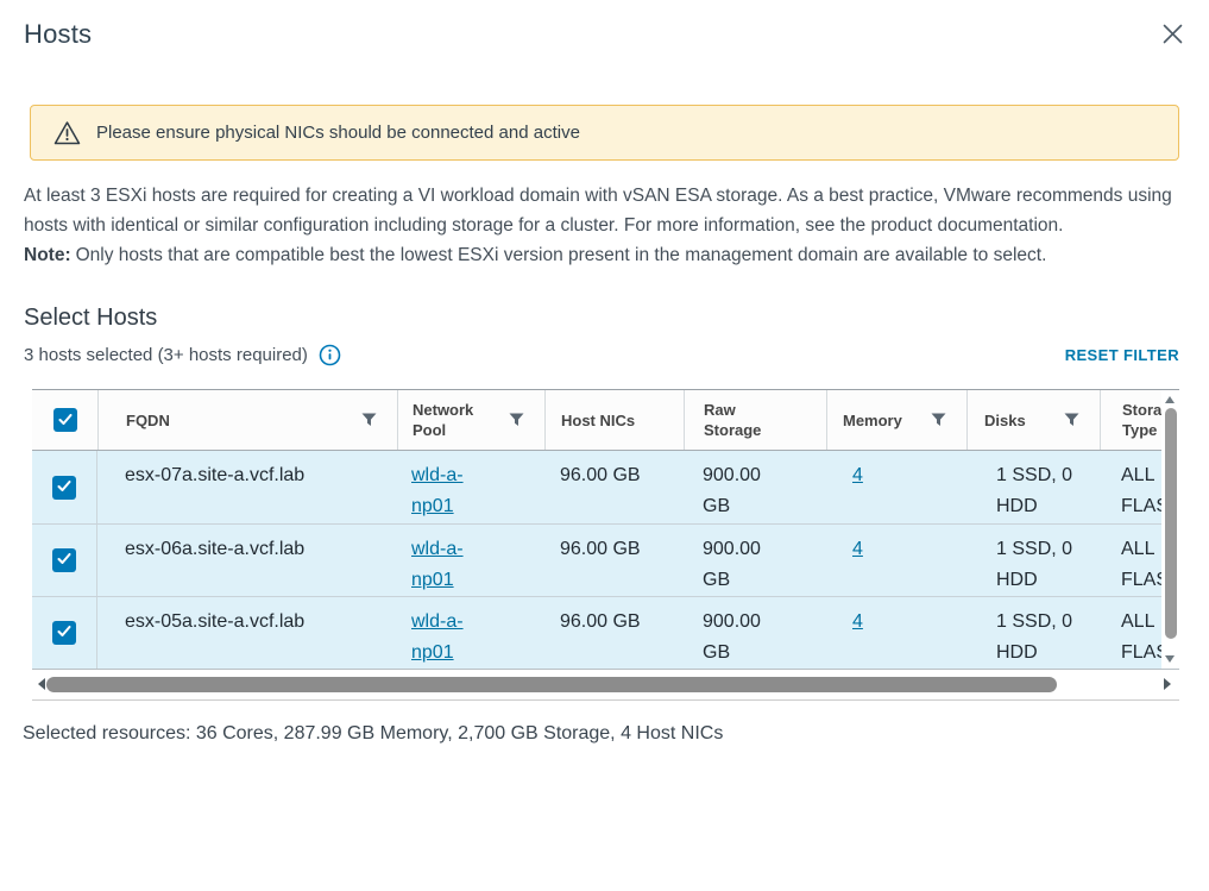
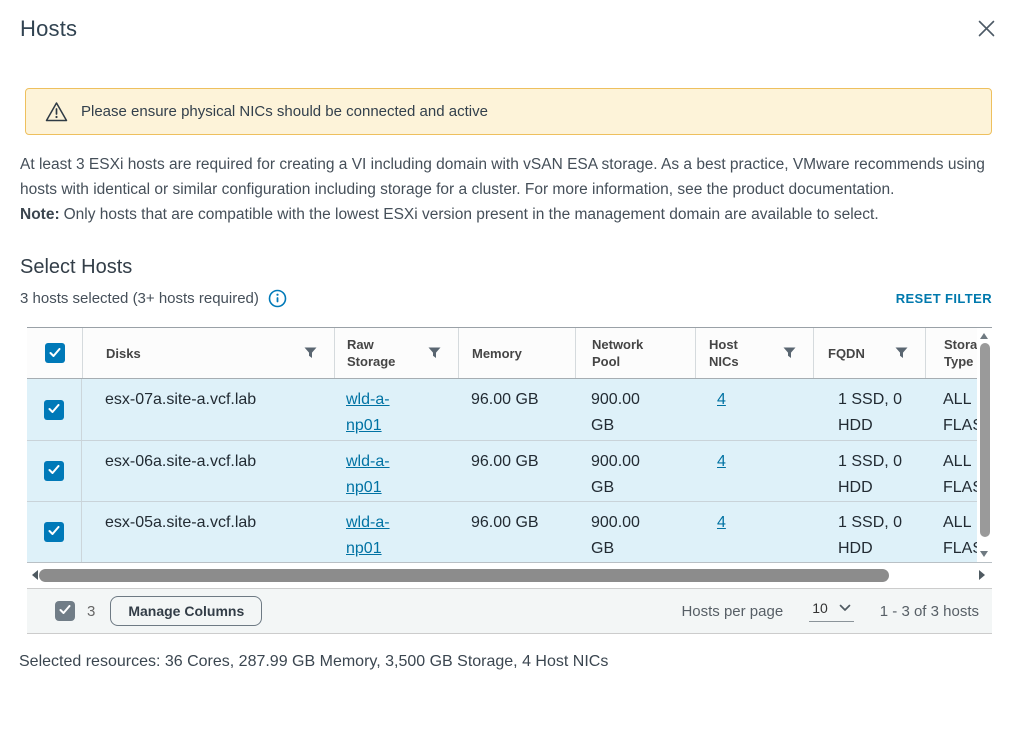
  Hosts
  Please ensure physical NICs should be connected and active
- At least 3 ESXi hosts are required for creating a VI workload domain with vSAN ESA storage. As a best practice, VMware recommends using hosts with identical or similar configuration including storage for a cluster. For more information, see the product documentation.
+ At least 3 ESXi hosts are required for creating a VI including domain with vSAN ESA storage. As a best practice, VMware recommends using hosts with identical or similar configuration including storage for a cluster. For more information, see the product documentation.
- Note: Only hosts that are compatible best the lowest ESXi version present in the management domain are available to select.
+ Note: Only hosts that are compatible with the lowest ESXi version present in the management domain are available to select.
  Select Hosts
  3 hosts selected (3+ hosts required)
  RESET FILTER
- FQDN
+ Disks
- Network Pool
+ Raw Storage
- Host NICs
+ Memory
- Raw Storage
+ Network Pool
- Memory
+ Host NICs
- Disks
+ FQDN
  Stora Type
  esx-07a.site-a.vcf.lab
  wld-a-np01
  96.00 GB
  900.00 GB
  4
  1 SSD, 0 HDD
  ALL FLA
  esx-06a.site-a.vcf.lab
  wld-a-np01
  96.00 GB
  900.00 GB
  4
  1 SSD, 0 HDD
  ALL FLA
  esx-05a.site-a.vcf.lab
  wld-a-np01
  96.00 GB
  900.00 GB
  4
  1 SSD, 0 HDD
  ALL FLA
+ 3
+ Manage Columns
+ Hosts per page
+ 10
+ 1 - 3 of 3 hosts
- Selected resources: 36 Cores, 287.99 GB Memory, 2,700 GB Storage, 4 Host NICs
+ Selected resources: 36 Cores, 287.99 GB Memory, 3,500 GB Storage, 4 Host NICs
